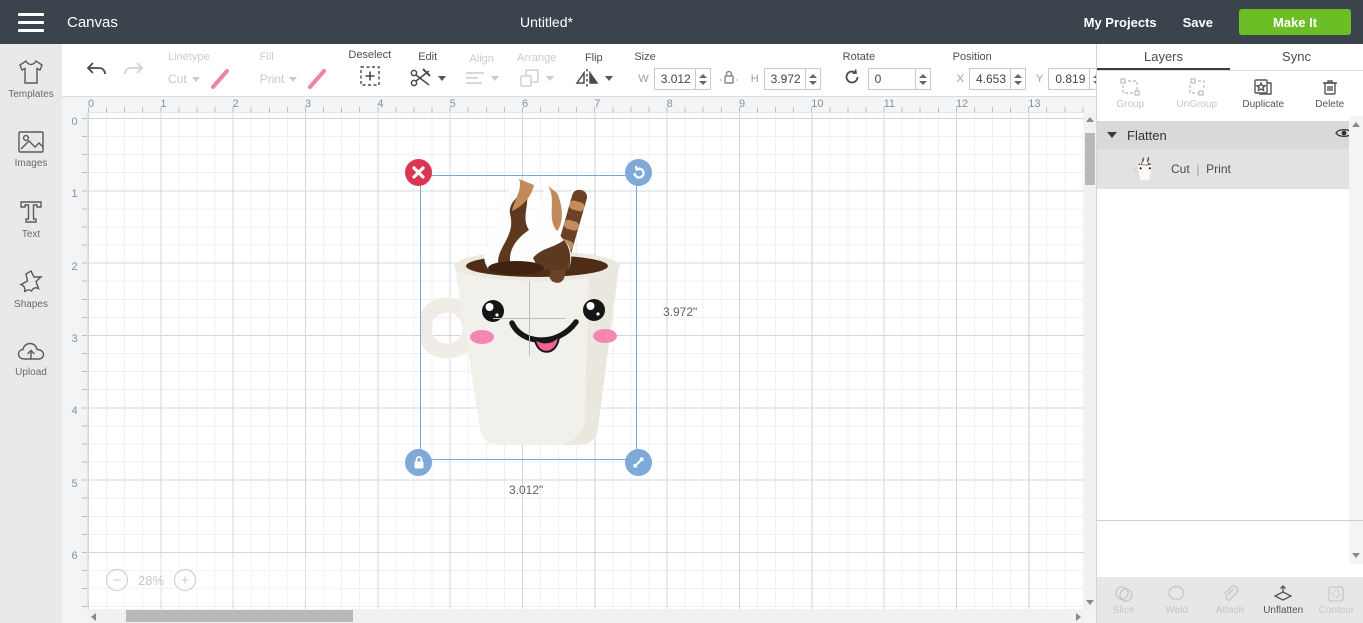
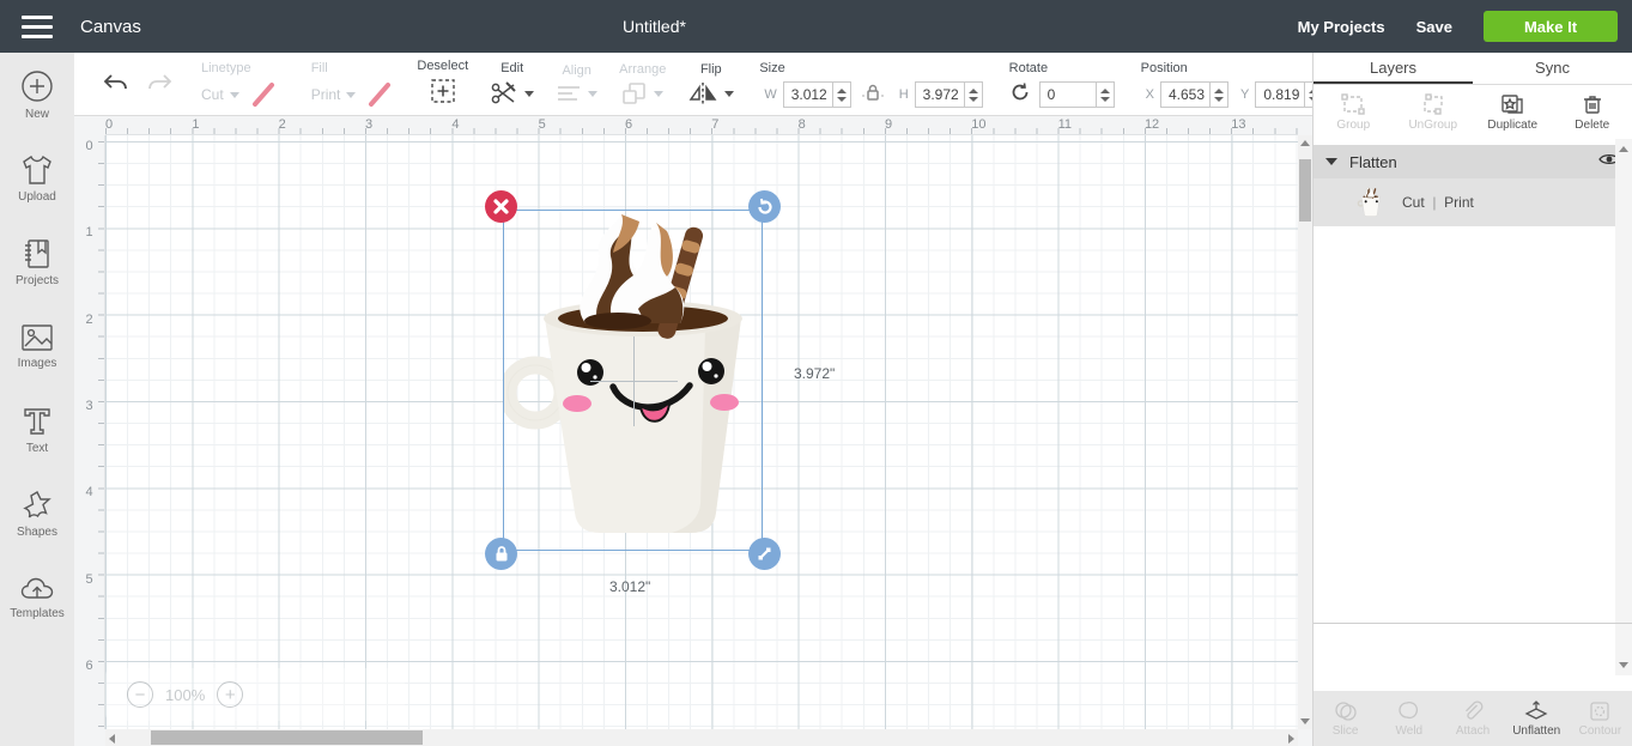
  Canvas
  Untitled*
  My Projects
  Save
  Make It
  Linetype
  Cut
  Fill
  Print
  Deselect
  Edit
  Align
  Arrange
  Flip
  Size
  W
  3.012
  H
  3.972
  Rotate
  0
  Position
  X
  4.653
  Y
  0.819
+ New
- Templates
+ Upload
+ Projects
  Images
  Text
  Shapes
- Upload
+ Templates
  0
  1
  2
  3
  4
  5
  6
  7
  8
  9
  10
  11
  12
  13
  0
  1
  2
  3
  4
  5
  6
  3.972"
  3.012"
  −
- 28%
+ 100%
  +
  Layers
  Sync
  Group
  UnGroup
  Duplicate
  Delete
  Flatten
  Cut | Print
  Slice
  Weld
  Attach
  Unflatten
  Contour
